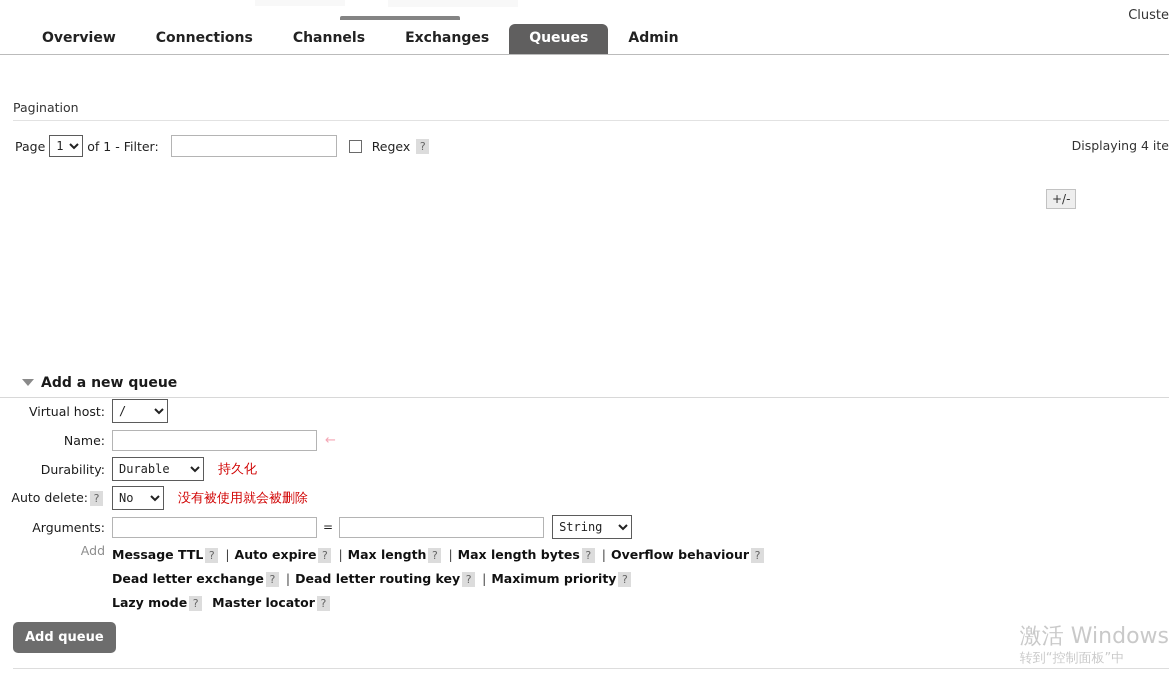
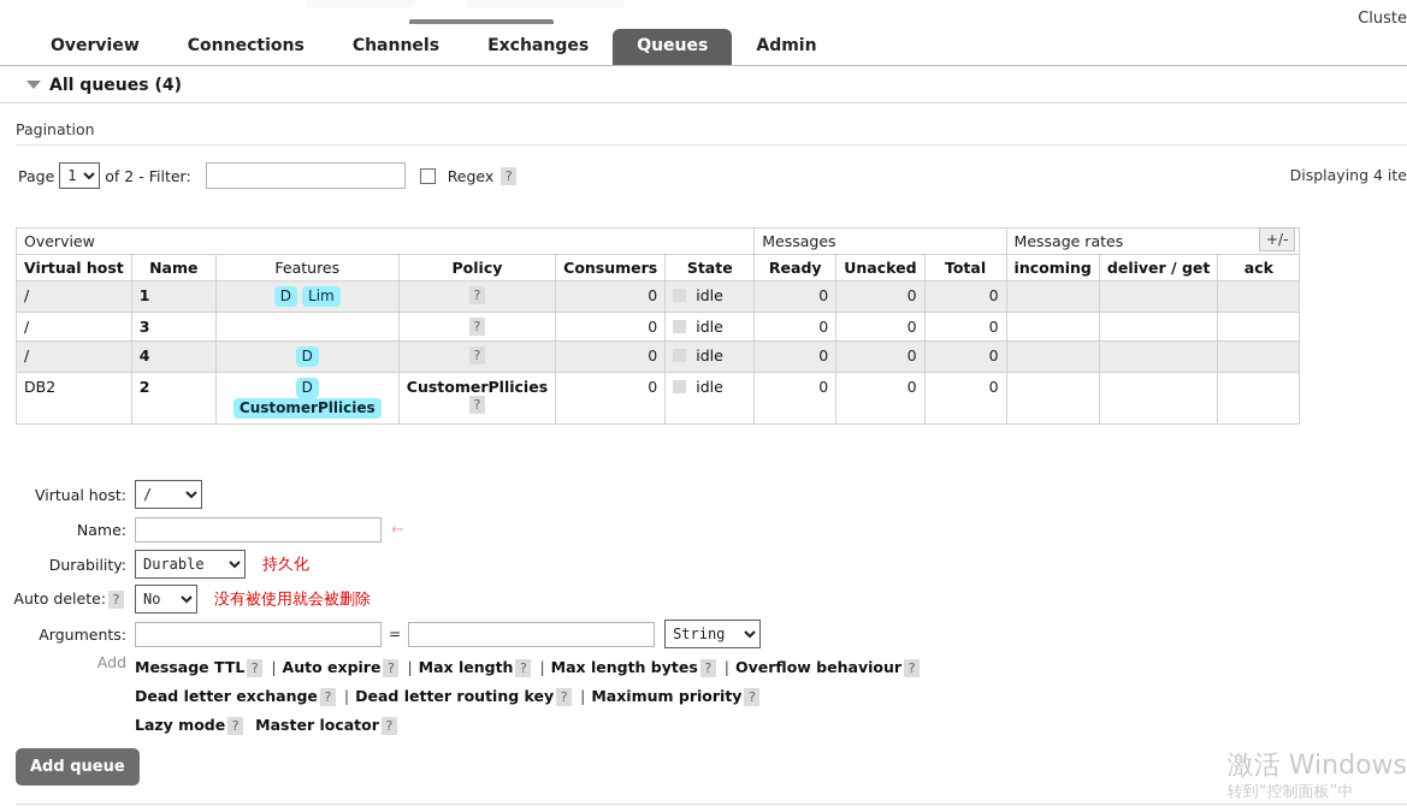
  Cluste
  Overview
  Connections
  Channels
  Exchanges
  Queues
  Admin
+ All queues (4)
  Pagination
  Page
  1
- of 1
+ of 2
  - Filter:
  Regex
  ?
  Displaying 4 ite
+ Overview	Messages	Message rates
+ Virtual host	Name	Features	Policy	Consumers	State	Ready	Unacked	Total	incoming	deliver / get	ack
+ /	1	D Lim	?	0	idle	0	0	0
+ /	3		?	0	idle	0	0	0
+ /	4	D	?	0	idle	0	0	0
+ DB2	2	DCustomerPllicies	CustomerPllicies?	0	idle	0	0	0
  +/-
- Add a new queue
  Virtual host:
  /
  Name:
  ←
  Durability:
  Durable
  持久化
  Auto delete: ?
  No
  没有被使用就会被删除
  Arguments:
  =
  String
  Add
  Message TTL ? | Auto expire ? | Max length ? | Max length bytes ? | Overflow behaviour ?
  Dead letter exchange ? | Dead letter routing key ? | Maximum priority ?
  Lazy mode ? Master locator ?
  Add queue
  激活 Windows
  转到“控制面板”中
